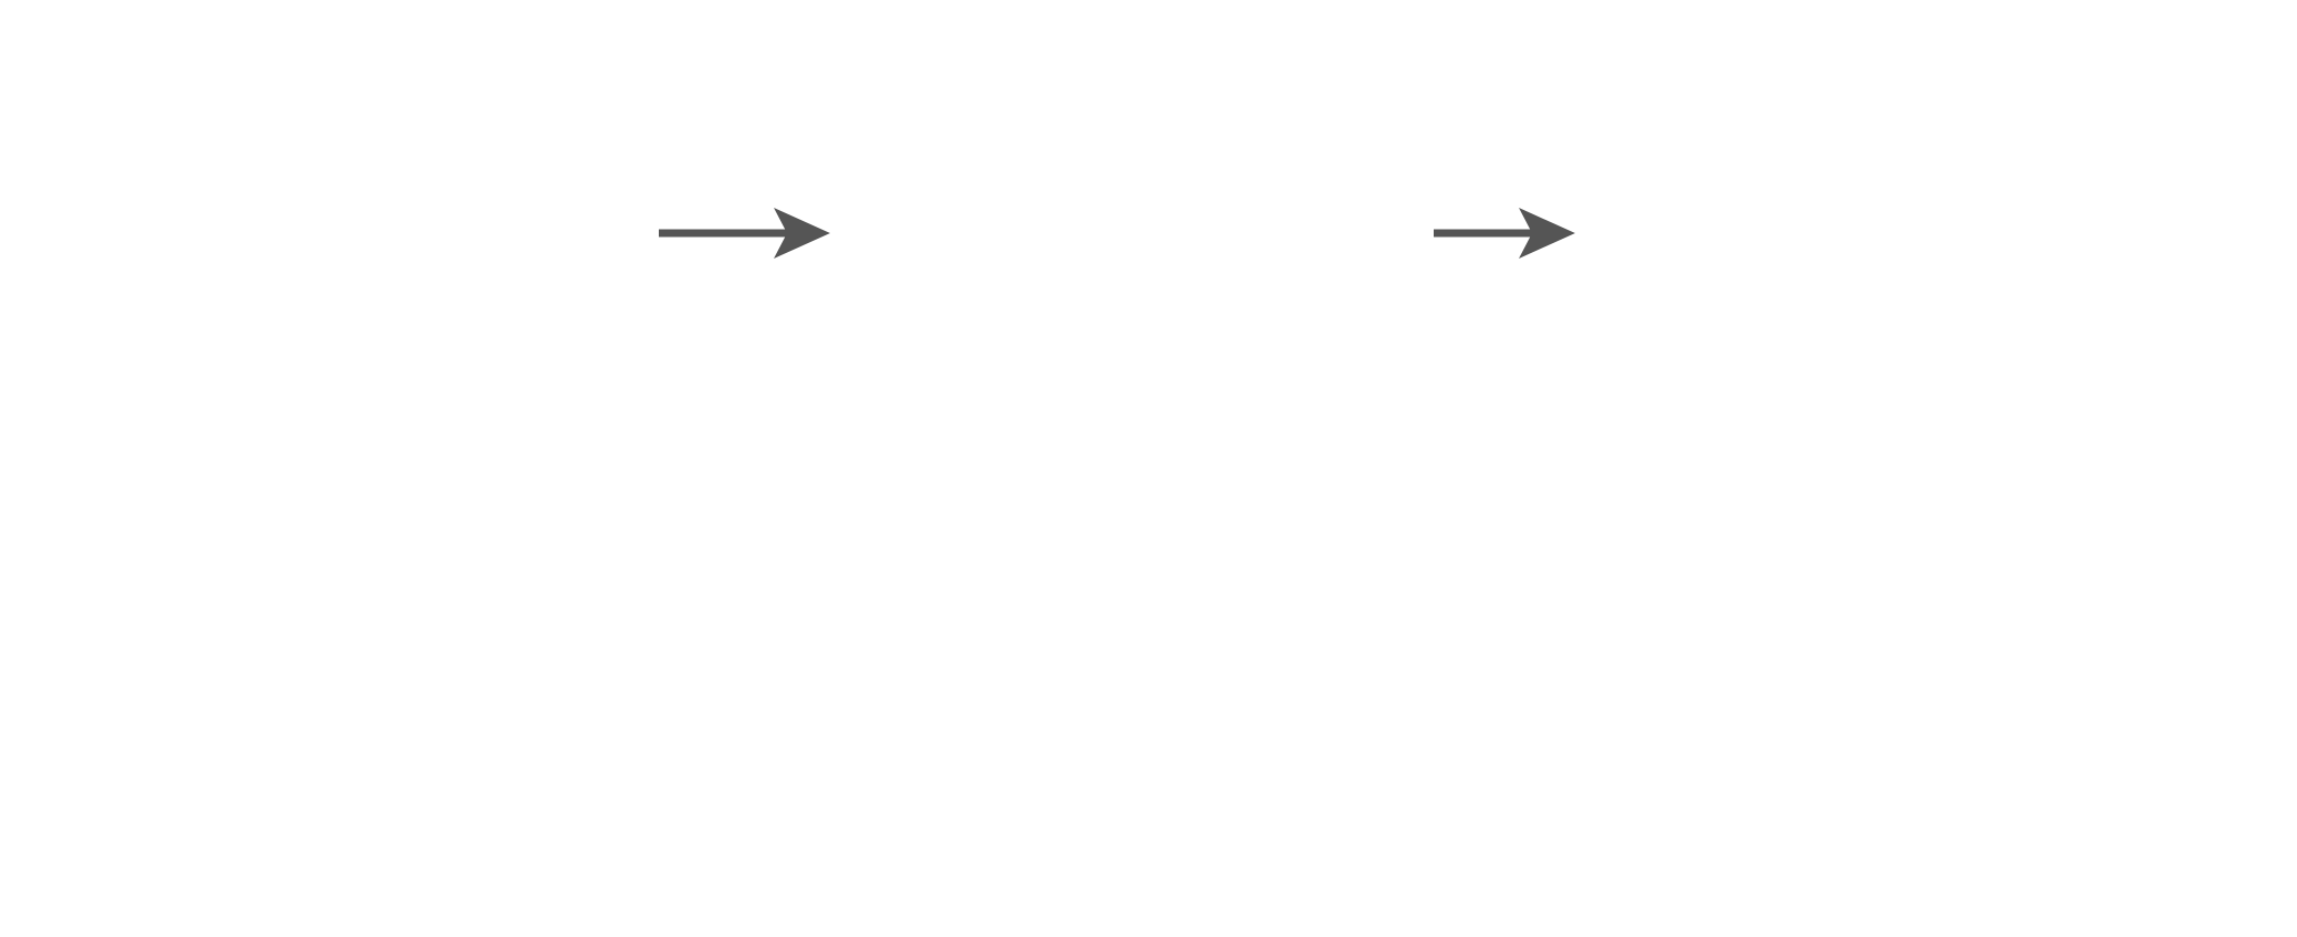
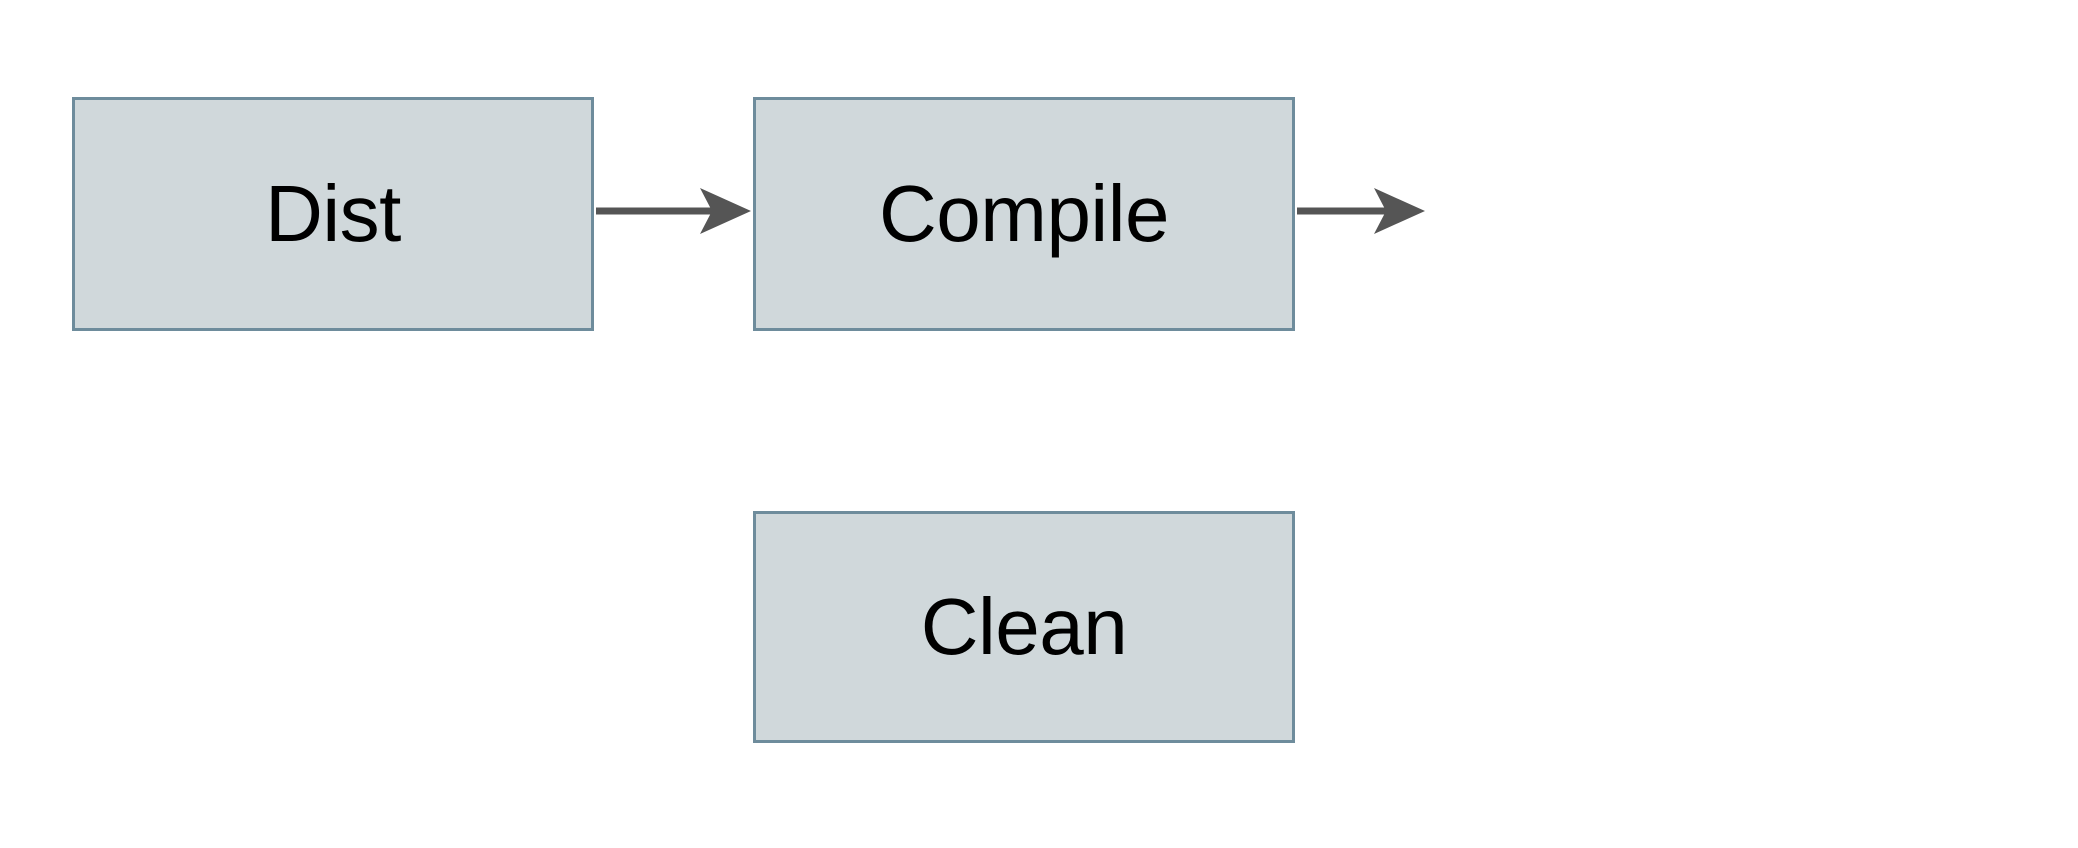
+ Dist
+ Compile
+ Clean
